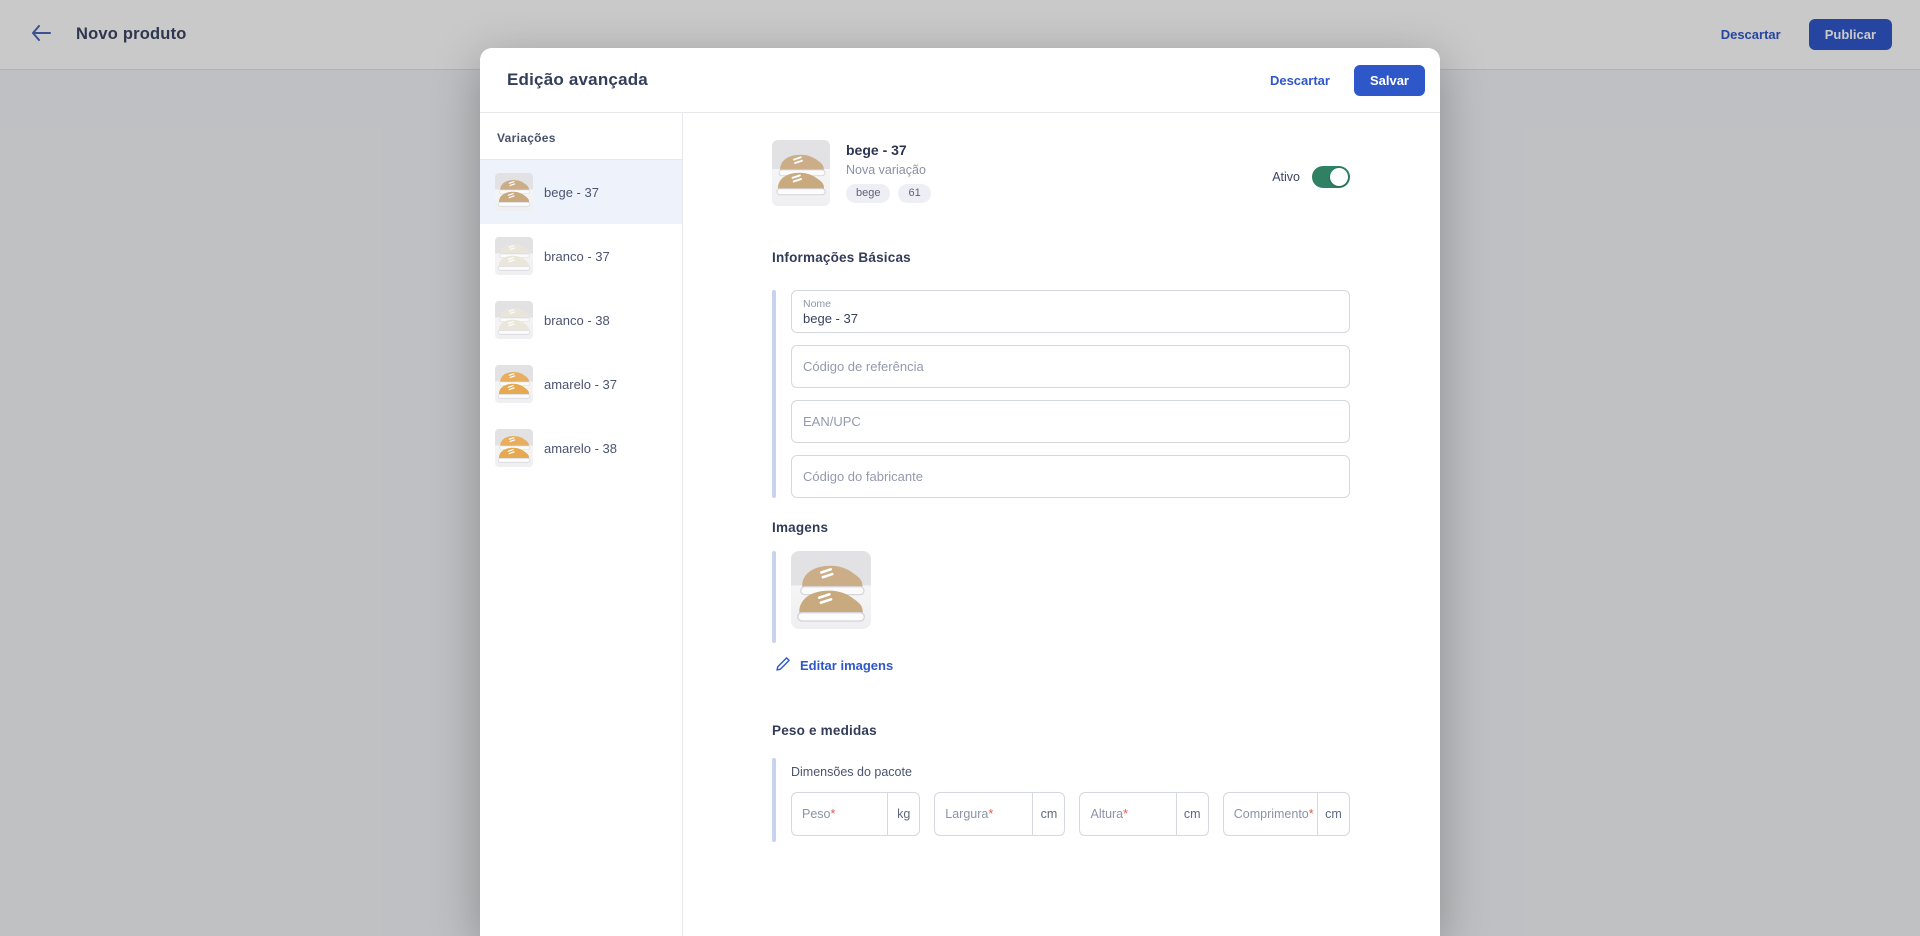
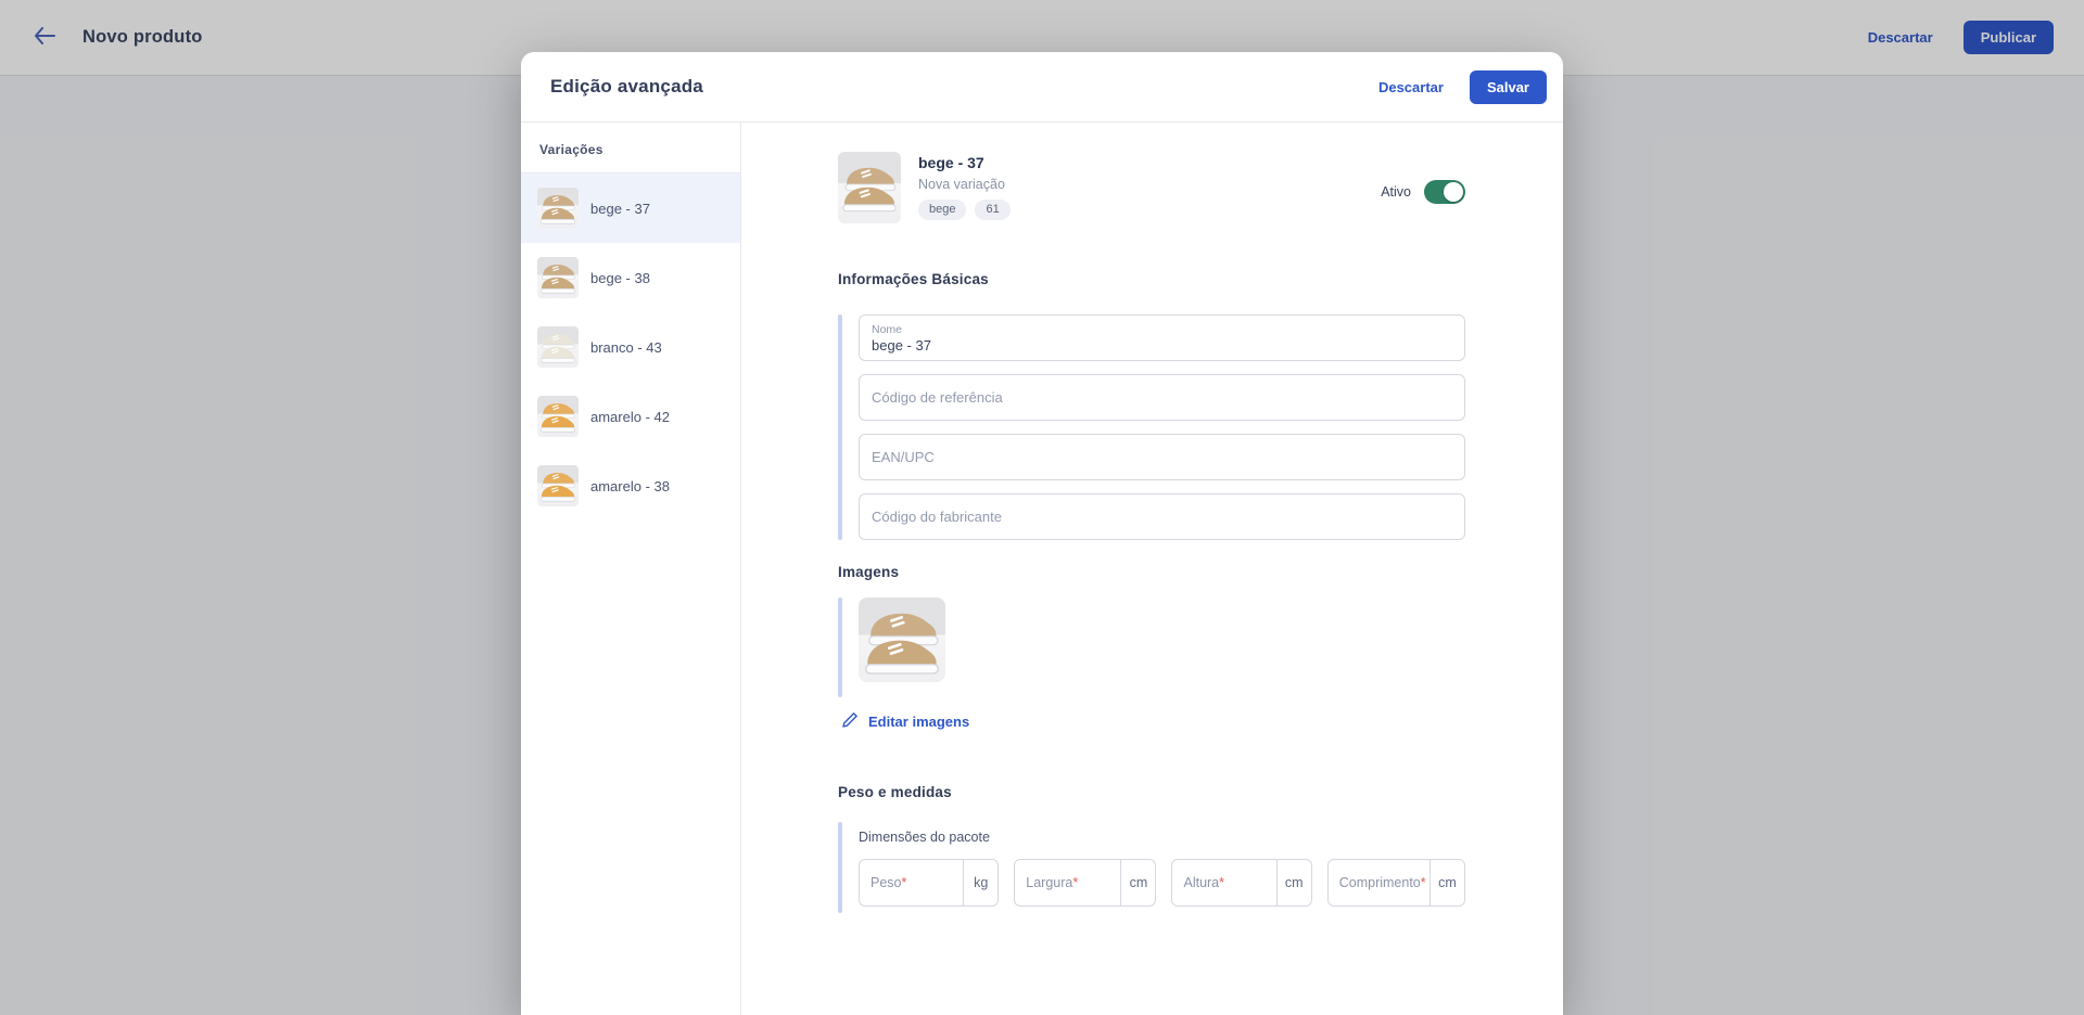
  Novo produto
  Descartar
  Publicar
  Edição avançada
  Descartar
  Salvar
  Variações
  bege - 37
+ bege - 38
- branco - 37
+ branco - 43
- branco - 38
- amarelo - 37
+ amarelo - 42
  amarelo - 38
  bege - 37
  Nova variação
  bege
  61
  Ativo
  Informações Básicas
  Nome
  bege - 37
  Código de referência
  EAN/UPC
  Código do fabricante
  Imagens
  Editar imagens
  Peso e medidas
  Dimensões do pacote
  Peso*
  kg
  Largura*
  cm
  Altura*
  cm
  Comprimento*
  cm
